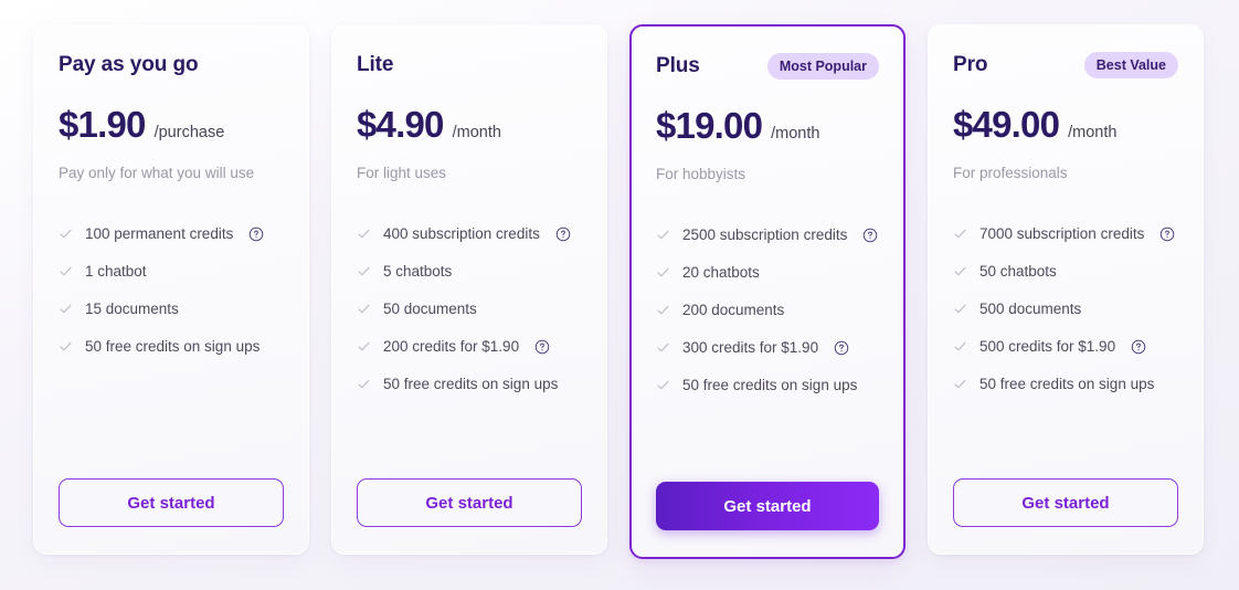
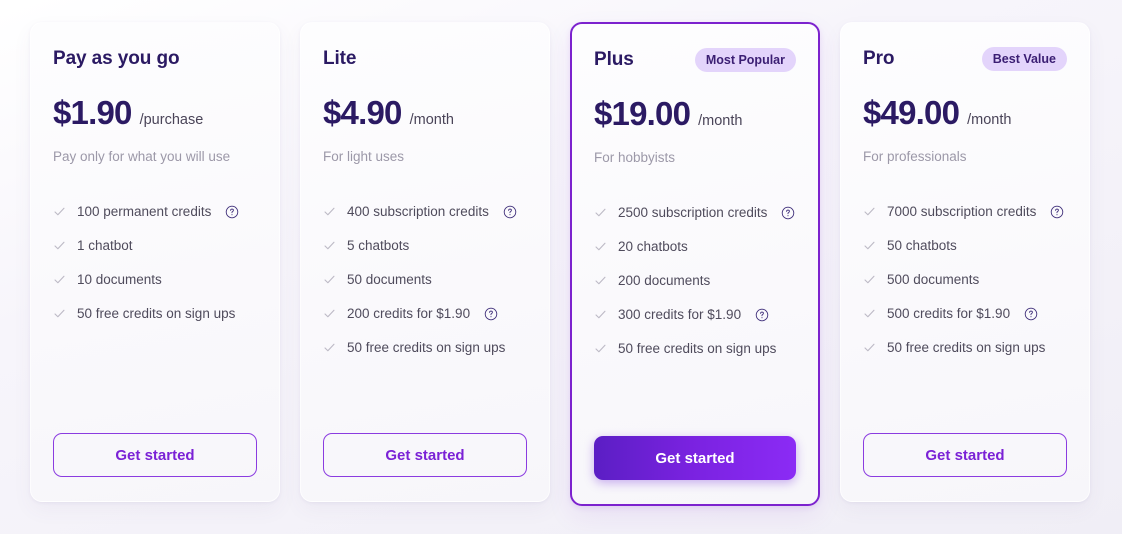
  Pay as you go
  $1.90
  /purchase
  Pay only for what you will use
  100 permanent credits
  1 chatbot
- 15 documents
+ 10 documents
  50 free credits on sign ups
  Get started
  Lite
  $4.90
  /month
  For light uses
  400 subscription credits
  5 chatbots
  50 documents
  200 credits for $1.90
  50 free credits on sign ups
  Get started
  Plus
  Most Popular
  $19.00
  /month
  For hobbyists
  2500 subscription credits
  20 chatbots
  200 documents
  300 credits for $1.90
  50 free credits on sign ups
  Get started
  Pro
  Best Value
  $49.00
  /month
  For professionals
  7000 subscription credits
  50 chatbots
  500 documents
  500 credits for $1.90
  50 free credits on sign ups
  Get started
